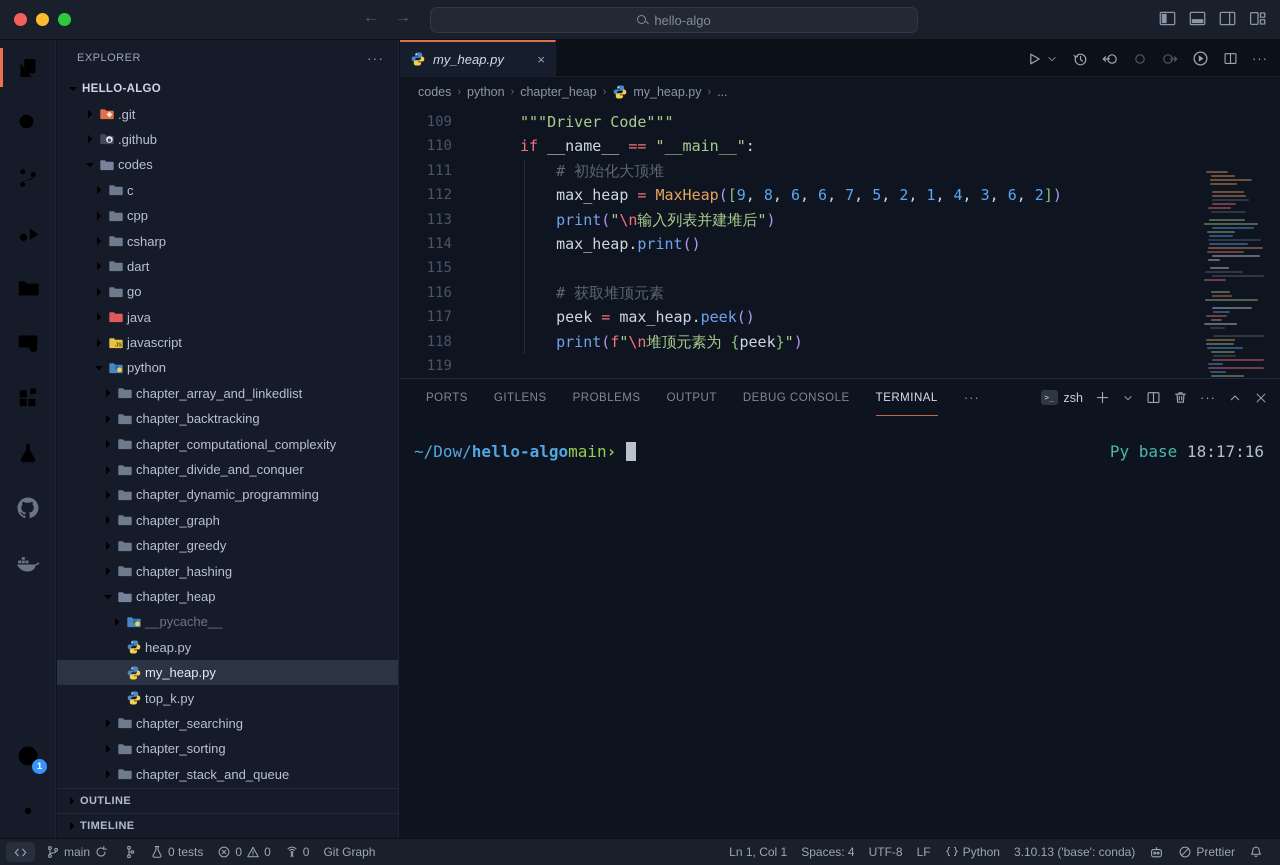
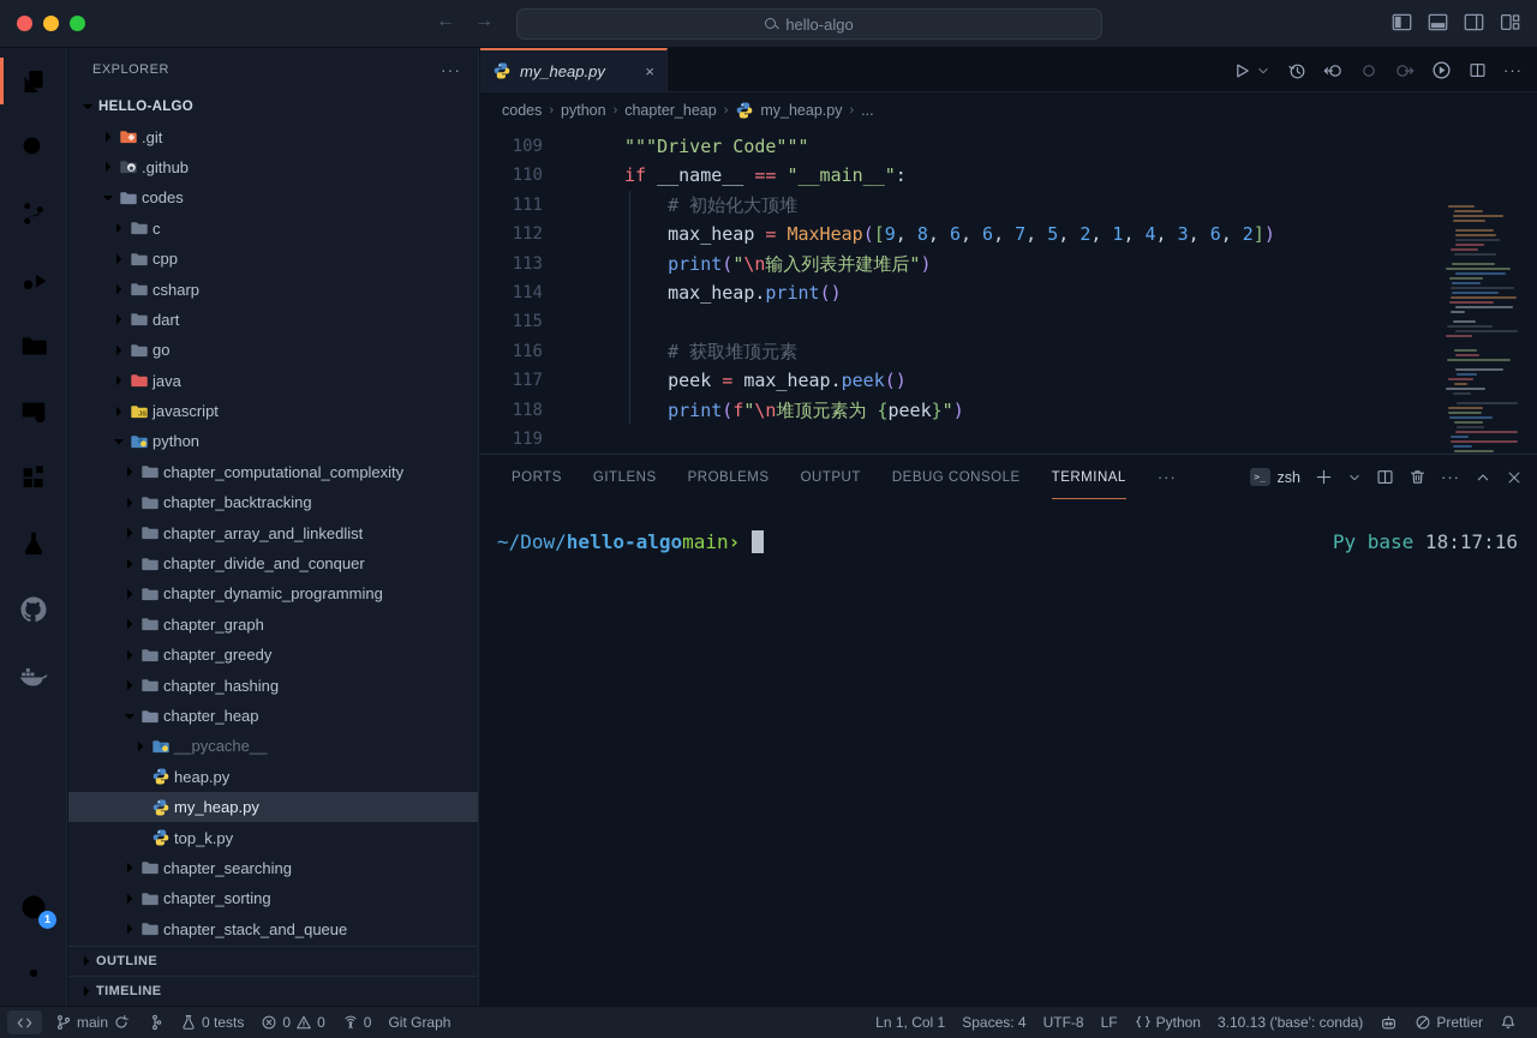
  ←
  →
  hello-algo
  1
  EXPLORER
  ···
  HELLO-ALGO
  .git
  .github
  codes
  c
  cpp
  csharp
  dart
  go
  java
  javascript
  python
- chapter_array_and_linkedlist
+ chapter_computational_complexity
  chapter_backtracking
- chapter_computational_complexity
+ chapter_array_and_linkedlist
  chapter_divide_and_conquer
  chapter_dynamic_programming
  chapter_graph
  chapter_greedy
  chapter_hashing
  chapter_heap
  __pycache__
  heap.py
  my_heap.py
  top_k.py
  chapter_searching
  chapter_sorting
  chapter_stack_and_queue
  OUTLINE
  TIMELINE
  my_heap.py
  ×
  ···
  codes
  ›
  python
  ›
  chapter_heap
  ›
  my_heap.py
  ›
  ...
  109
  """Driver Code"""
  110
  if __name__ == "__main__":
  111
  # 初始化大顶堆
  112
  max_heap = MaxHeap([9, 8, 6, 6, 7, 5, 2, 1, 4, 3, 6, 2])
  113
  print("\n输入列表并建堆后")
  114
  max_heap.print()
  115
  116
  # 获取堆顶元素
  117
  peek = max_heap.peek()
  118
  print(f"\n堆顶元素为 {peek}")
  119
  PORTS
  GITLENS
  PROBLEMS
  OUTPUT
  DEBUG CONSOLE
  TERMINAL
  ···
  >_
  zsh
  ···
  ~/Dow/
  hello-algo
  main
  ›
  Py base 18:17:16
  main
  0 tests
  0
  0
  0
  Git Graph
  Ln 1, Col 1
  Spaces: 4
  UTF-8
  LF
  Python
  3.10.13 ('base': conda)
  Prettier
